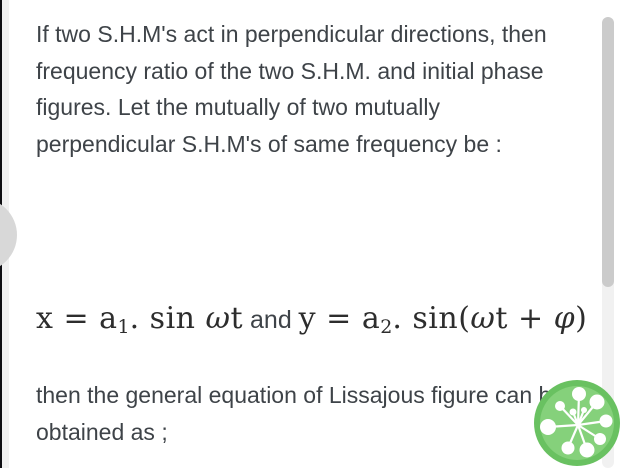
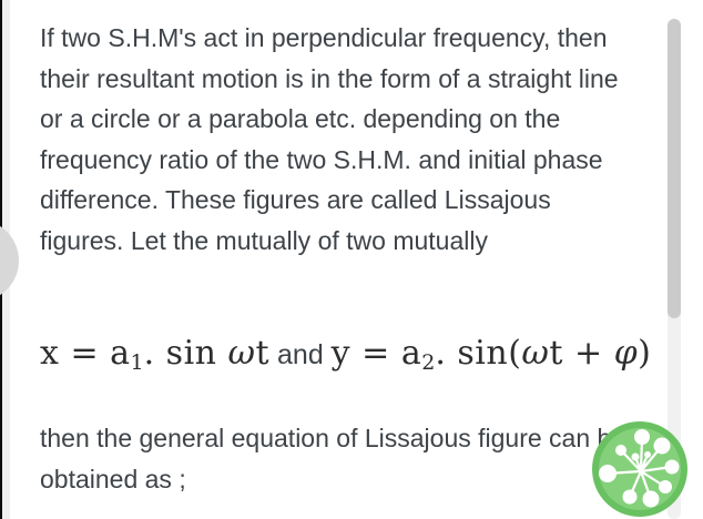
- If two S.H.M's act in perpendicular directions, then
+ If two S.H.M's act in perpendicular frequency, then
+ their resultant motion is in the form of a straight line
+ or a circle or a parabola etc. depending on the
  frequency ratio of the two S.H.M. and initial phase
+ difference. These figures are called Lissajous
  figures. Let the mutually of two mutually
- perpendicular S.H.M's of same frequency be :
  x = a1. sin ωt and y = a2. sin(ωt + φ)
  then the general equation of Lissajous figure can
  obtained as ;
